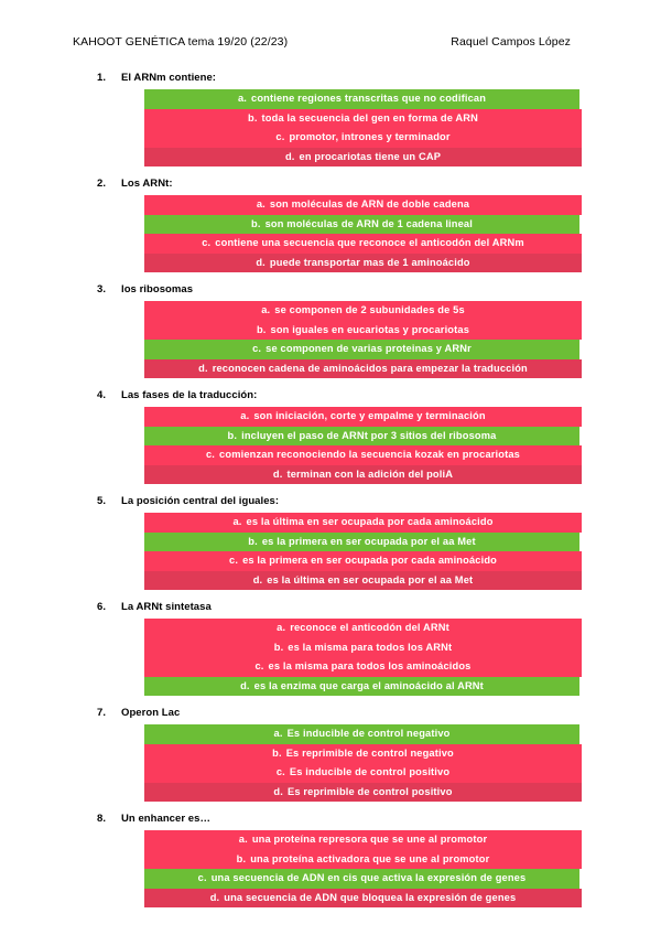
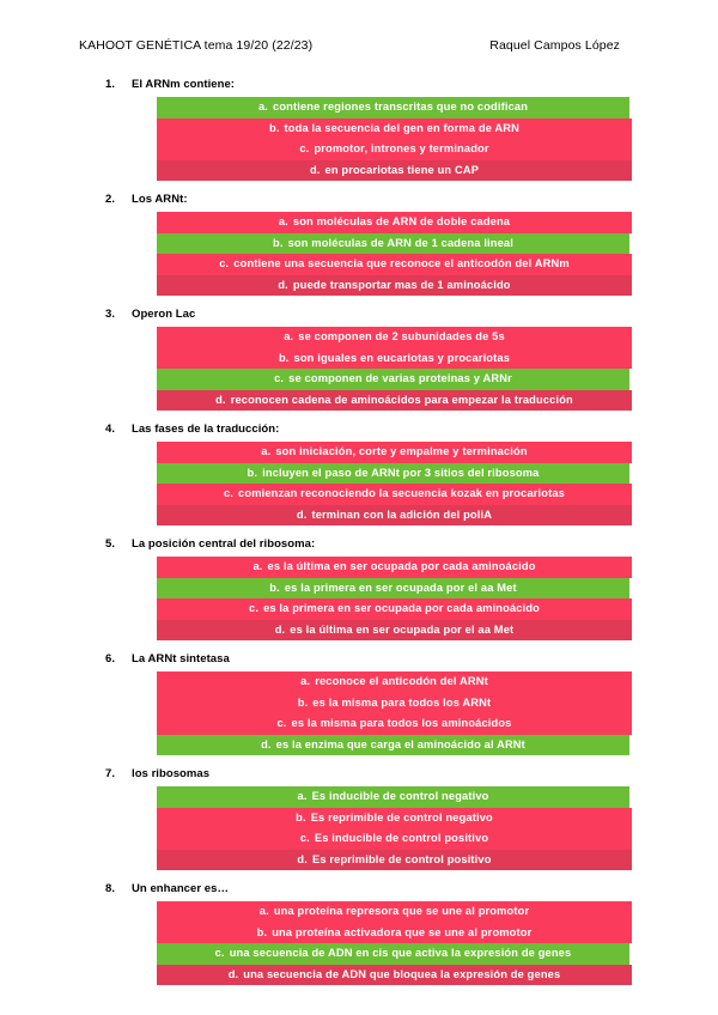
  KAHOOT GENÉTICA tema 19/20 (22/23)
  Raquel Campos López
  1.
  El ARNm contiene:
  a. contiene regiones transcritas que no codifican
  b. toda la secuencia del gen en forma de ARN
  c. promotor, intrones y terminador
  d. en procariotas tiene un CAP
  2.
  Los ARNt:
  a. son moléculas de ARN de doble cadena
  b. son moléculas de ARN de 1 cadena lineal
  c. contiene una secuencia que reconoce el anticodón del ARNm
  d. puede transportar mas de 1 aminoácido
  3.
- los ribosomas
+ Operon Lac
  a. se componen de 2 subunidades de 5s
  b. son iguales en eucariotas y procariotas
  c. se componen de varias proteinas y ARNr
  d. reconocen cadena de aminoácidos para empezar la traducción
  4.
  Las fases de la traducción:
  a. son iniciación, corte y empalme y terminación
  b. incluyen el paso de ARNt por 3 sitios del ribosoma
  c. comienzan reconociendo la secuencia kozak en procariotas
  d. terminan con la adición del poliA
  5.
- La posición central del iguales:
+ La posición central del ribosoma:
  a. es la última en ser ocupada por cada aminoácido
  b. es la primera en ser ocupada por el aa Met
  c. es la primera en ser ocupada por cada aminoácido
  d. es la última en ser ocupada por el aa Met
  6.
  La ARNt sintetasa
  a. reconoce el anticodón del ARNt
  b. es la misma para todos los ARNt
  c. es la misma para todos los aminoácidos
  d. es la enzima que carga el aminoácido al ARNt
  7.
- Operon Lac
+ los ribosomas
  a. Es inducible de control negativo
  b. Es reprimible de control negativo
  c. Es inducible de control positivo
  d. Es reprimible de control positivo
  8.
  Un enhancer es…
  a. una proteína represora que se une al promotor
  b. una proteína activadora que se une al promotor
  c. una secuencia de ADN en cis que activa la expresión de genes
  d. una secuencia de ADN que bloquea la expresión de genes
